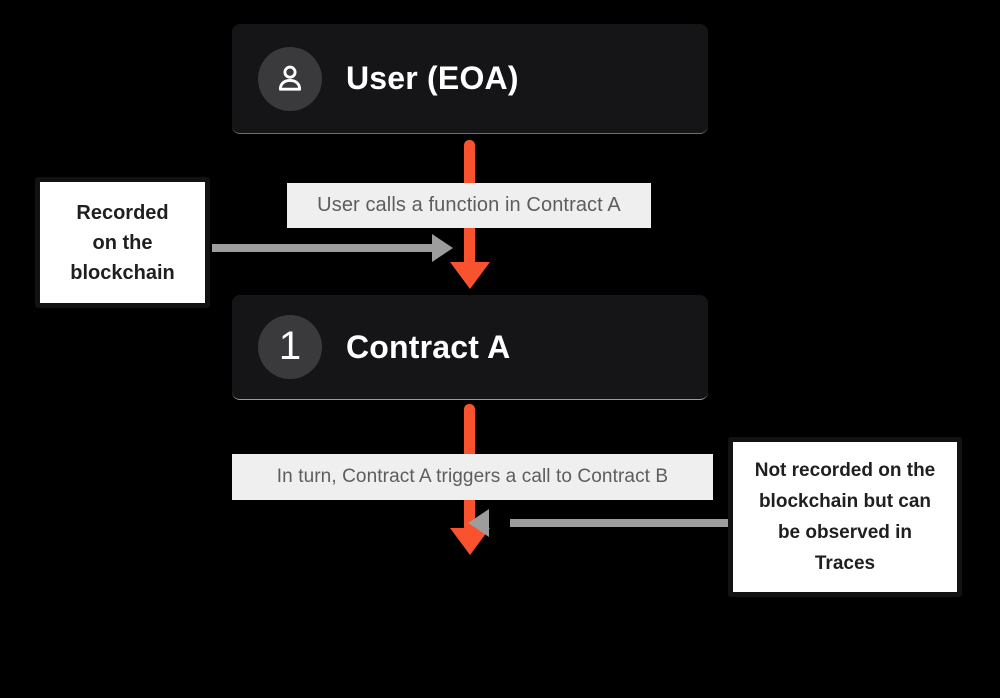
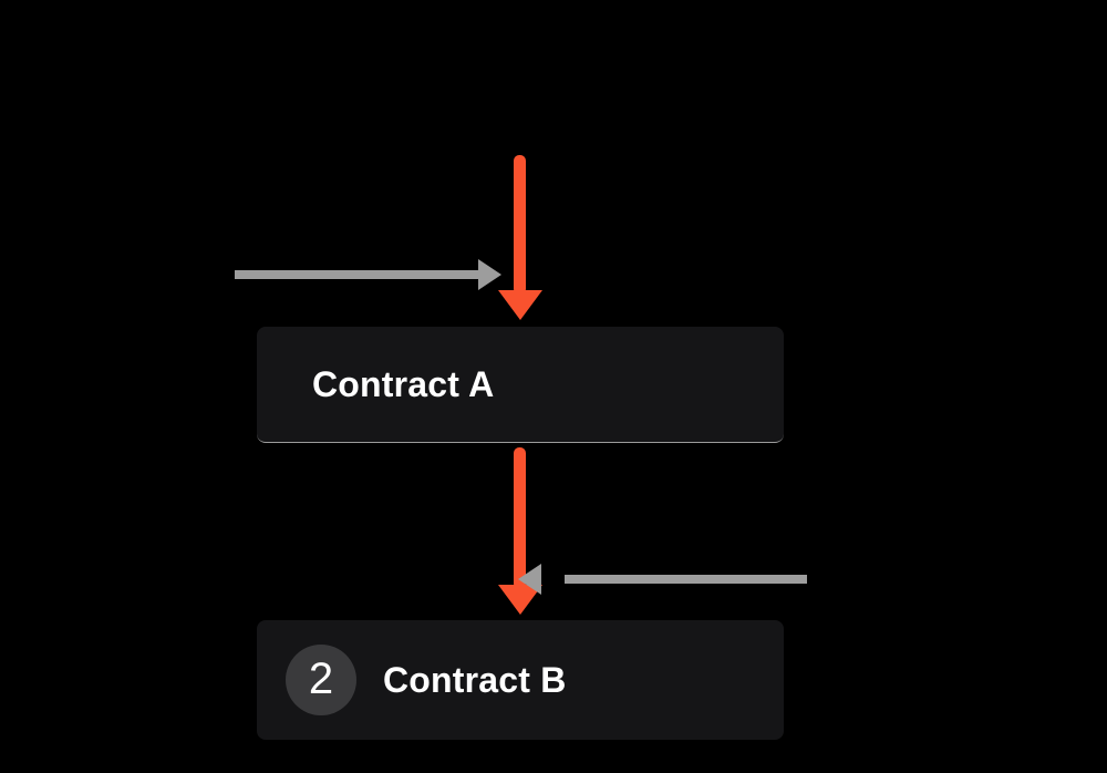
- User calls a function in Contract A
- In turn, Contract A triggers a call to Contract B
- Recorded on the blockchain
- Not recorded on the blockchain but can be observed in Traces
- User (EOA)
- 1
  Contract A
+ 2
+ Contract B
